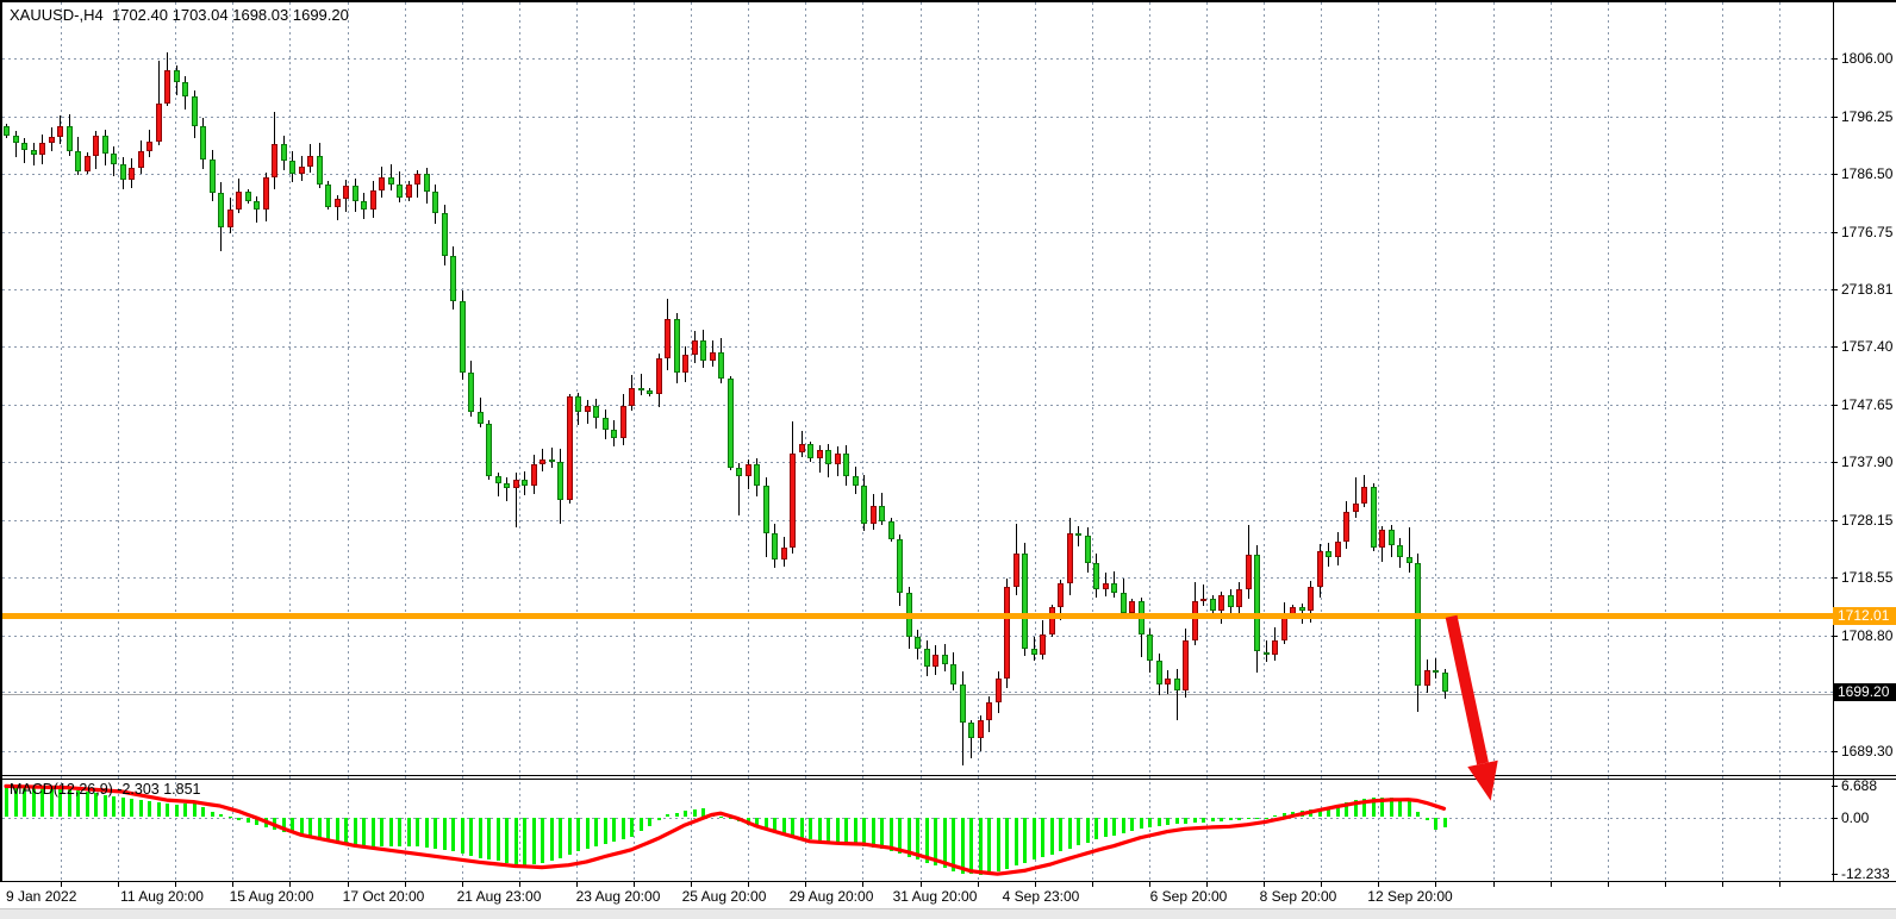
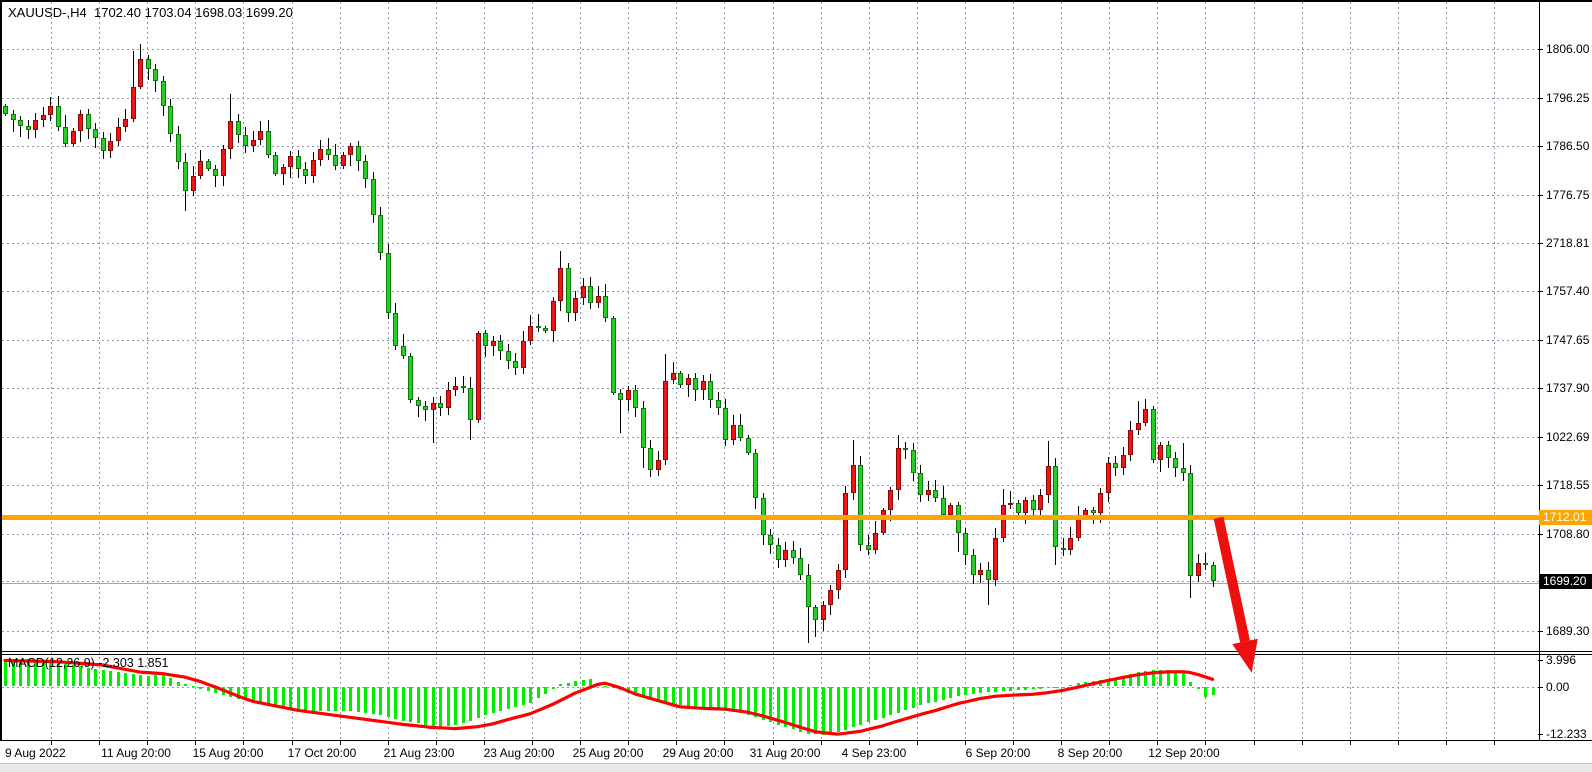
  XAUUSD-,H4 1702.40 1703.04 1698.03 1699.20
  MACD(12,26,9) -2.303 1.851
  1806.00
  1796.25
  1786.50
  1776.75
  2718.81
  1757.40
  1747.65
  1737.90
- 1728.15
+ 1022.69
  1718.55
  1708.80
  1689.30
  1712.01
  1699.20
- 6.688
+ 3.996
  0.00
  -12.233
- 9 Jan 2022
+ 9 Aug 2022
  11 Aug 20:00
  15 Aug 20:00
  17 Oct 20:00
  21 Aug 23:00
  23 Aug 20:00
  25 Aug 20:00
  29 Aug 20:00
  31 Aug 20:00
  4 Sep 23:00
  6 Sep 20:00
  8 Sep 20:00
  12 Sep 20:00
